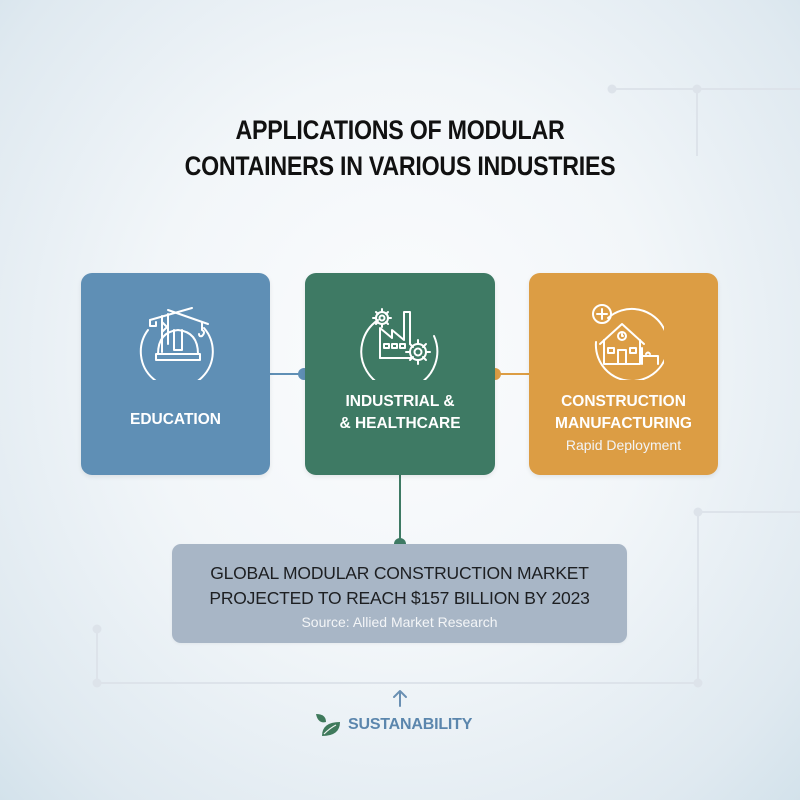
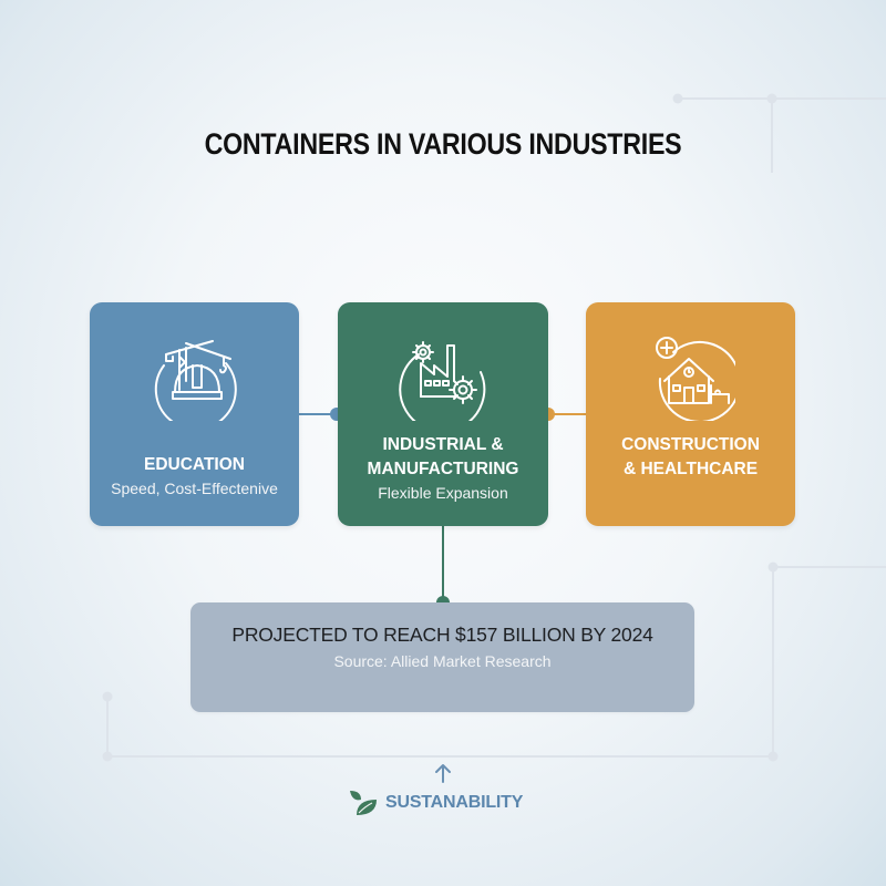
- APPLICATIONS OF MODULAR
  CONTAINERS IN VARIOUS INDUSTRIES
  EDUCATION
+ Speed, Cost-Effectenive
  INDUSTRIAL &
- & HEALTHCARE
+ MANUFACTURING
+ Flexible Expansion
  CONSTRUCTION
- MANUFACTURING
+ & HEALTHCARE
- Rapid Deployment
- GLOBAL MODULAR CONSTRUCTION MARKET
- PROJECTED TO REACH $157 BILLION BY 2023
+ PROJECTED TO REACH $157 BILLION BY 2024
  Source: Allied Market Research
  SUSTANABILITY
